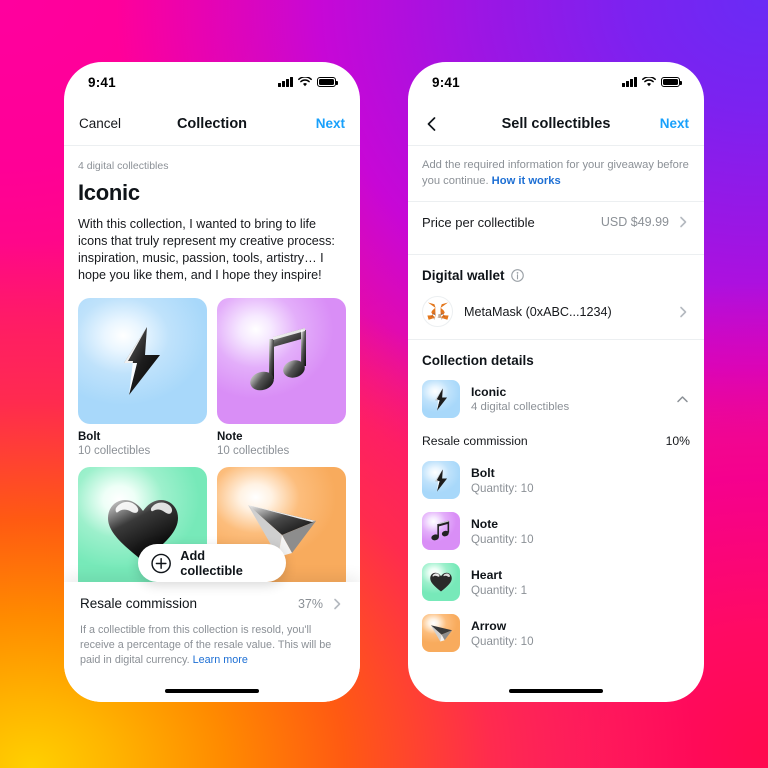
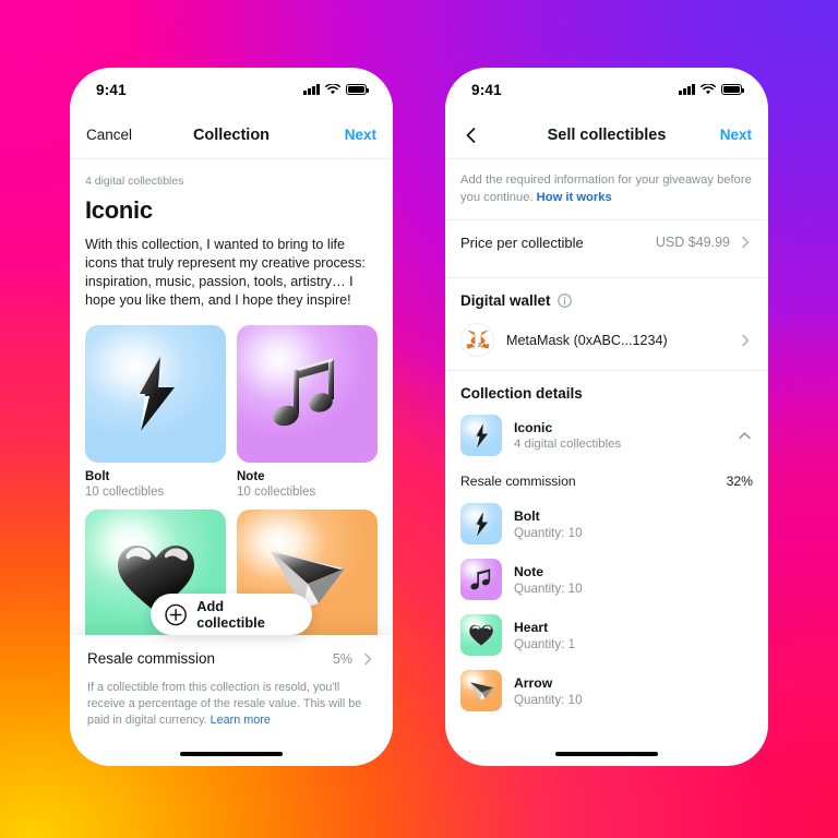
  9:41
  Cancel
  Collection
  Next
  4 digital collectibles
  Iconic
  With this collection, I wanted to bring to life icons that truly represent my creative process: inspiration, music, passion, tools, artistry… I hope you like them, and I hope they inspire!
  Bolt
  10 collectibles
  Note
  10 collectibles
  Add collectible
  Resale commission
- 37%
+ 5%
  If a collectible from this collection is resold, you'll receive a percentage of the resale value. This will be paid in digital currency. Learn more
  9:41
  Sell collectibles
  Next
  Add the required information for your giveaway before you continue. How it works
  Price per collectible
  USD $49.99
  Digital wallet
  MetaMask (0xABC...1234)
  Collection details
  Iconic
  4 digital collectibles
  Resale commission
- 10%
+ 32%
  Bolt
  Quantity: 10
  Note
  Quantity: 10
  Heart
  Quantity: 1
  Arrow
  Quantity: 10
